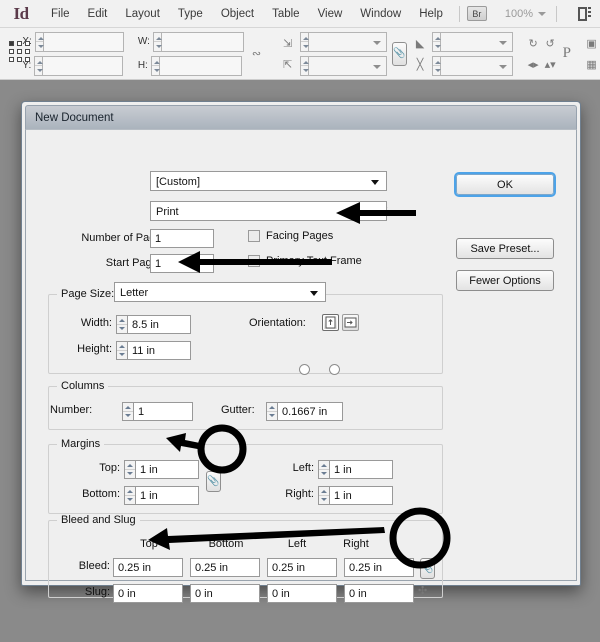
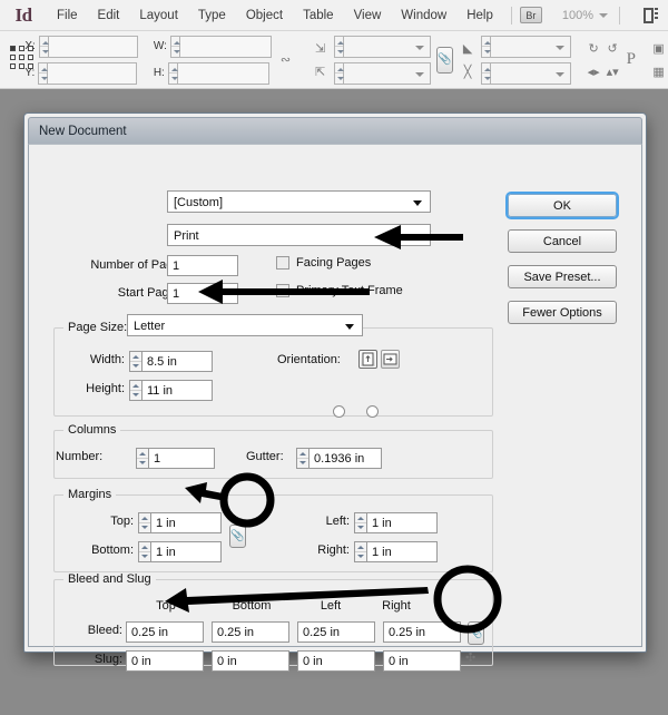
  Id
  File
  Edit
  Layout
  Type
  Object
  Table
  View
  Window
  Help
  Br
  100%
  Y:
  W:
  H:
  ∾
  ⇲
  ⇱
  📎
  ◣
  ╳
  ↻
  ↺
  ◂▸
  ▴▾
  P
  ▣
  ▦
  New Document
  [Custom]
  Print
  Number of Pa
  1
  Facing Pages
  Start Pag
  1
  OK
+ Cancel
  Save Preset...
  Fewer Options
  Page Size:
  Letter
  Width:
  8.5 in
  Height:
  11 in
  Orientation:
  Columns
  Number:
  1
  Gutter:
- 0.1667 in
+ 0.1936 in
  Margins
  Top:
  1 in
  Bottom:
  1 in
  📎
  Left:
  1 in
  Right:
  1 in
  Bleed and Slug
  Top
  Bottom
  Left
  Right
  Bleed:
  0.25 in
  0.25 in
  0.25 in
  0.25 in
  Slug:
  0 in
  0 in
  0 in
  0 in
  📎
  ✣
